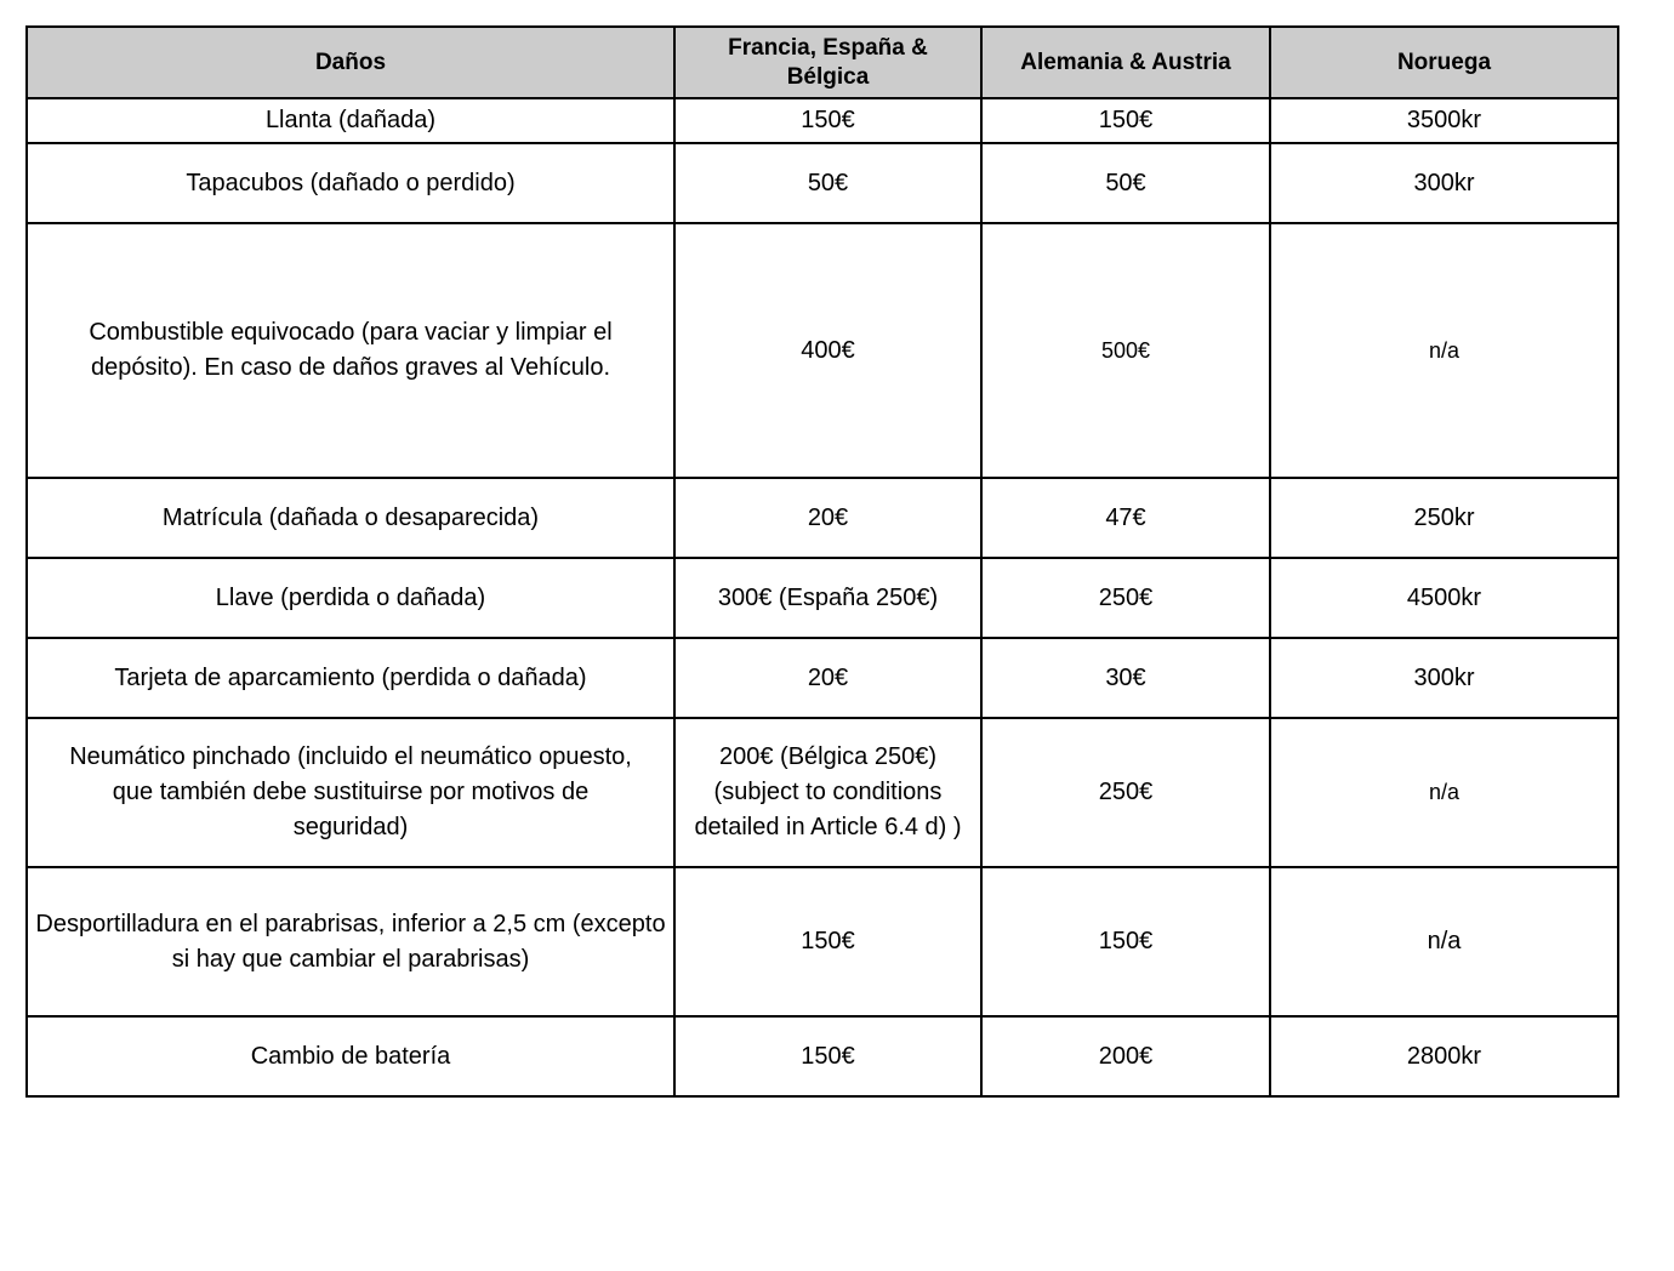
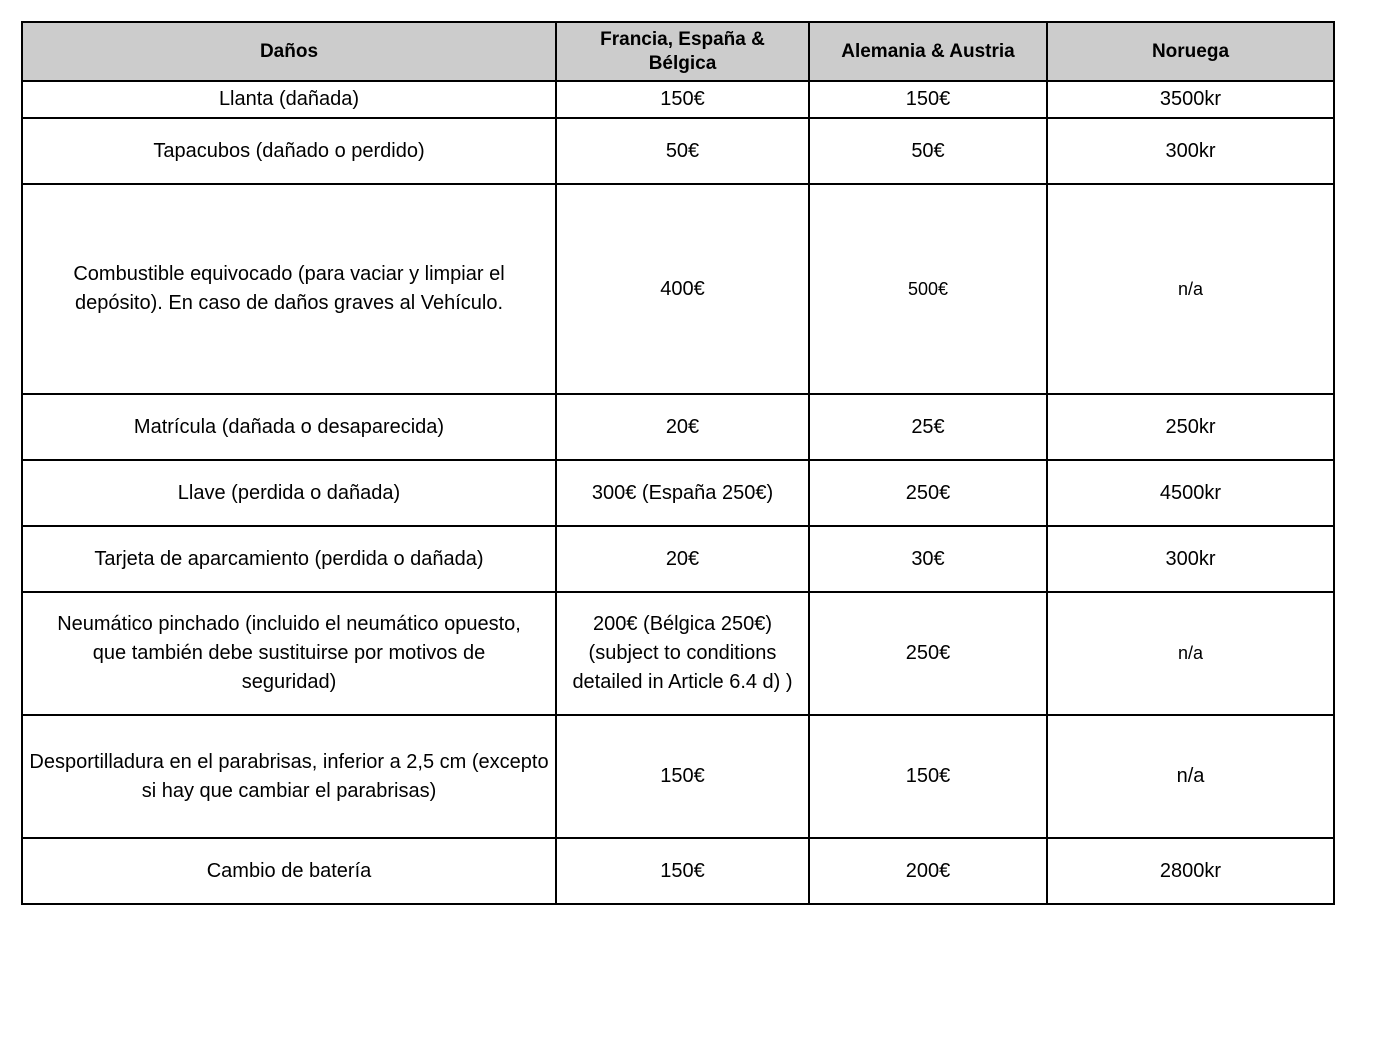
  Daños	Francia, España & Bélgica	Alemania & Austria	Noruega
  Llanta (dañada)	150€	150€	3500kr
  Tapacubos (dañado o perdido)	50€	50€	300kr
  Combustible equivocado (para vaciar y limpiar el depósito). En caso de daños graves al Vehículo.	400€	500€	n/a
- Matrícula (dañada o desaparecida)	20€	47€	250kr
+ Matrícula (dañada o desaparecida)	20€	25€	250kr
  Llave (perdida o dañada)	300€ (España 250€)	250€	4500kr
  Tarjeta de aparcamiento (perdida o dañada)	20€	30€	300kr
  Neumático pinchado (incluido el neumático opuesto, que también debe sustituirse por motivos de seguridad)	200€ (Bélgica 250€) (subject to conditions detailed in Article 6.4 d) )	250€	n/a
  Desportilladura en el parabrisas, inferior a 2,5 cm (excepto si hay que cambiar el parabrisas)	150€	150€	n/a
  Cambio de batería	150€	200€	2800kr
